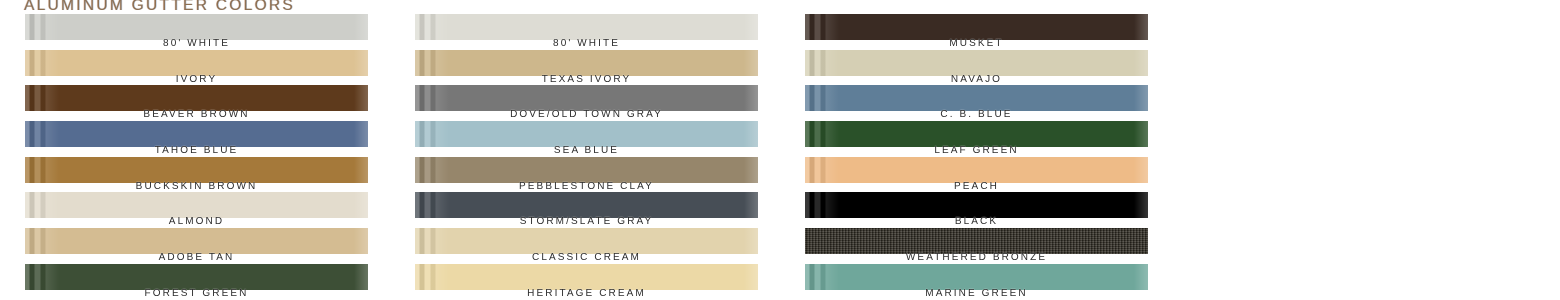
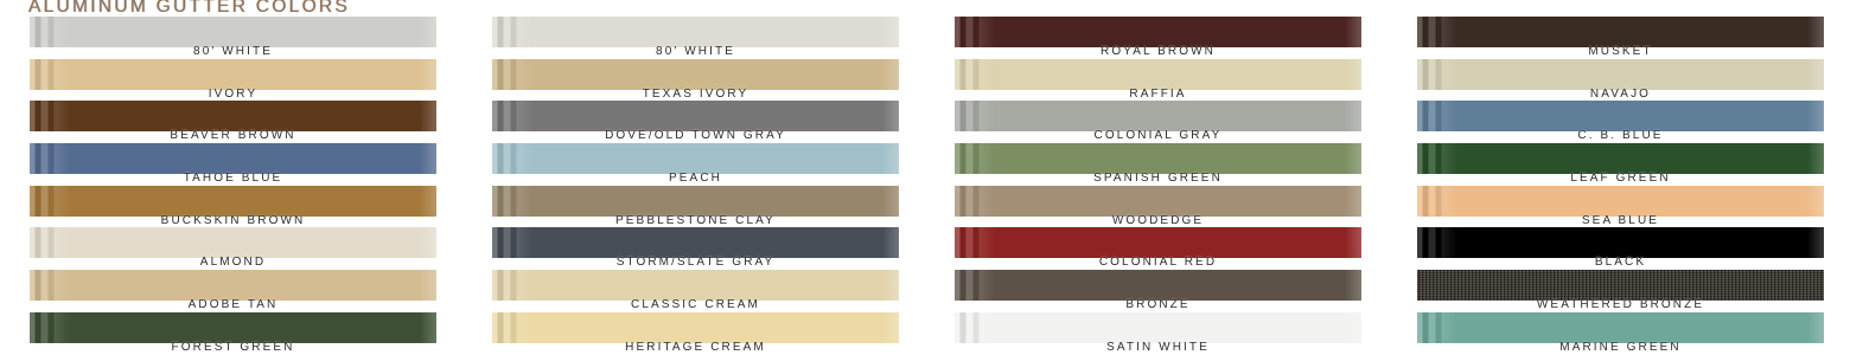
  ALUMINUM GUTTER COLORS
  80' WHITE
  IVORY
  BEAVER BROWN
  TAHOE BLUE
  BUCKSKIN BROWN
  ALMOND
  ADOBE TAN
  FOREST GREEN
  80' WHITE
  TEXAS IVORY
  DOVE/OLD TOWN GRAY
- SEA BLUE
+ PEACH
  PEBBLESTONE CLAY
  STORM/SLATE GRAY
  CLASSIC CREAM
  HERITAGE CREAM
+ ROYAL BROWN
+ RAFFIA
+ COLONIAL GRAY
+ SPANISH GREEN
+ WOODEDGE
+ COLONIAL RED
+ BRONZE
+ SATIN WHITE
  MUSKET
  NAVAJO
  C. B. BLUE
  LEAF GREEN
- PEACH
+ SEA BLUE
  BLACK
  WEATHERED BRONZE
  MARINE GREEN
